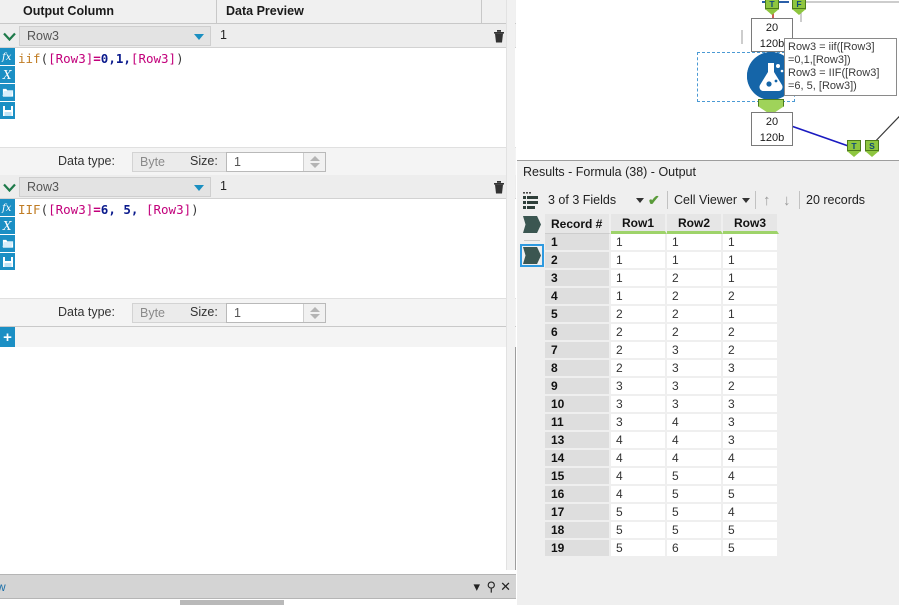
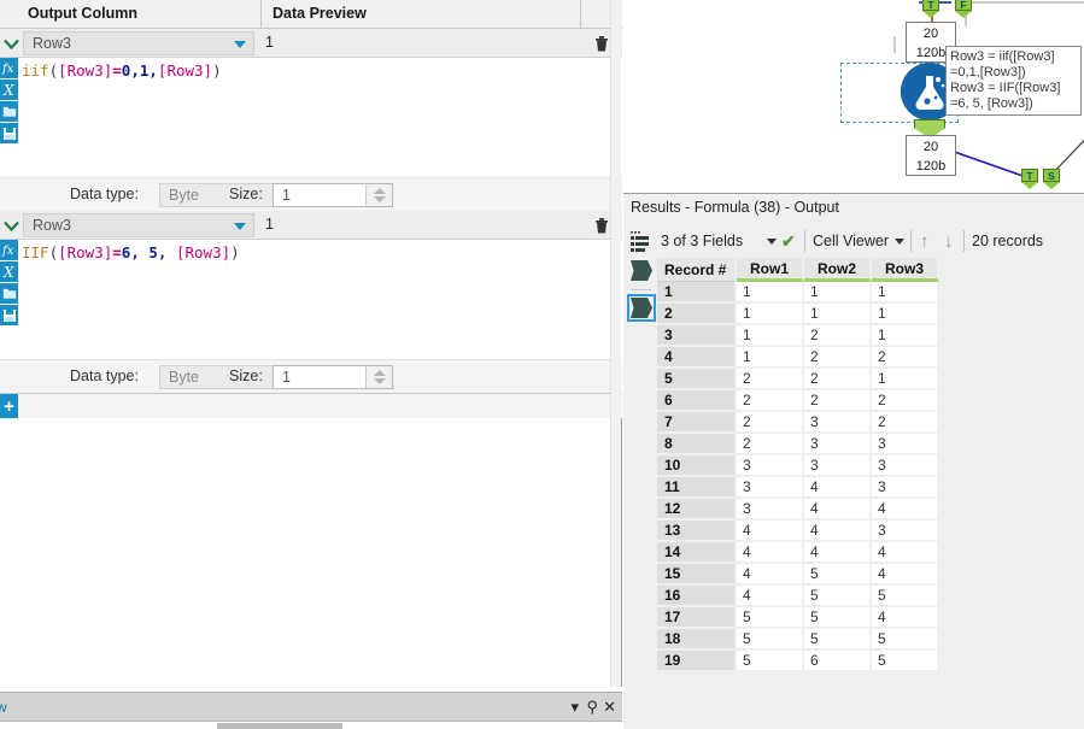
  Output Column
  Data Preview
  Row3
  1
  fx
  X
  iif([Row3]=0,1,[Row3])
  Data type:
  Byte
  Size:
  1
  Row3
  1
  fx
  X
  IIF([Row3]=6, 5, [Row3])
  Data type:
  Byte
  Size:
  1
  +
  w
  ▾
  ⚲
  ✕
  T
  F
  20
  120b
  20
  120b
  Row3 = iif([Row3]
  =0,1,[Row3])
  Row3 = IIF([Row3]
  =6, 5, [Row3])
  T
  S
  Results - Formula (38) - Output
  3 of 3 Fields
  ✔
  Cell Viewer
  ↑
  ↓
  Record #	Row1	Row2	Row3
  1	1	1	1
  2	1	1	1
  3	1	2	1
  4	1	2	2
  5	2	2	1
  6	2	2	2
  7	2	3	2
  8	2	3	3
- 9	3	3	2
  10	3	3	3
  11	3	4	3
+ 12	3	4	4
  13	4	4	3
  14	4	4	4
  15	4	5	4
  16	4	5	5
  17	5	5	4
  18	5	5	5
  19	5	6	5
